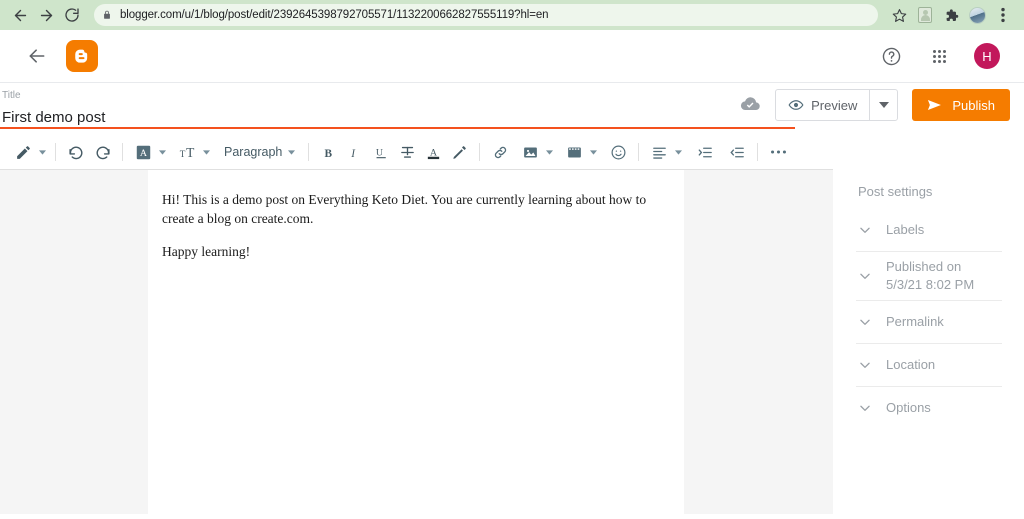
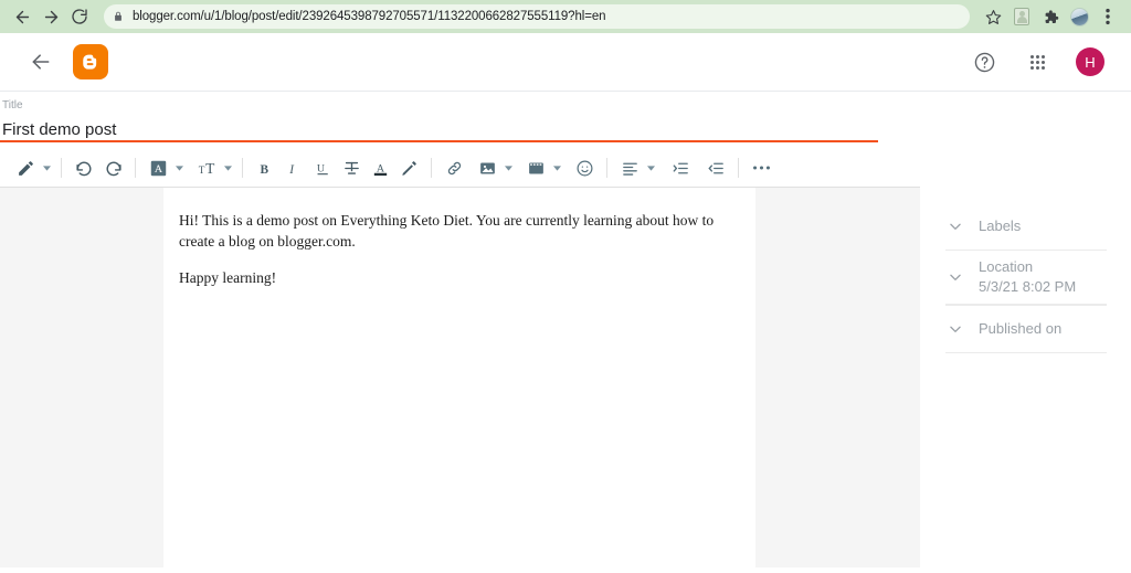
  blogger.com/u/1/blog/post/edit/2392645398792705571/1132200662827555119?hl=en
  H
  Title
  First demo post
- Preview
- Publish
  A
  T
  T
- Paragraph
  B
  I
  U
  A
- Hi! This is a demo post on Everything Keto Diet. You are currently learning about how to create a blog on create.com.
+ Hi! This is a demo post on Everything Keto Diet. You are currently learning about how to create a blog on blogger.com.
  Happy learning!
- Post settings
  Labels
- Published on
+ Location
  5/3/21 8:02 PM
- Permalink
- Location
+ Published on
- Options
